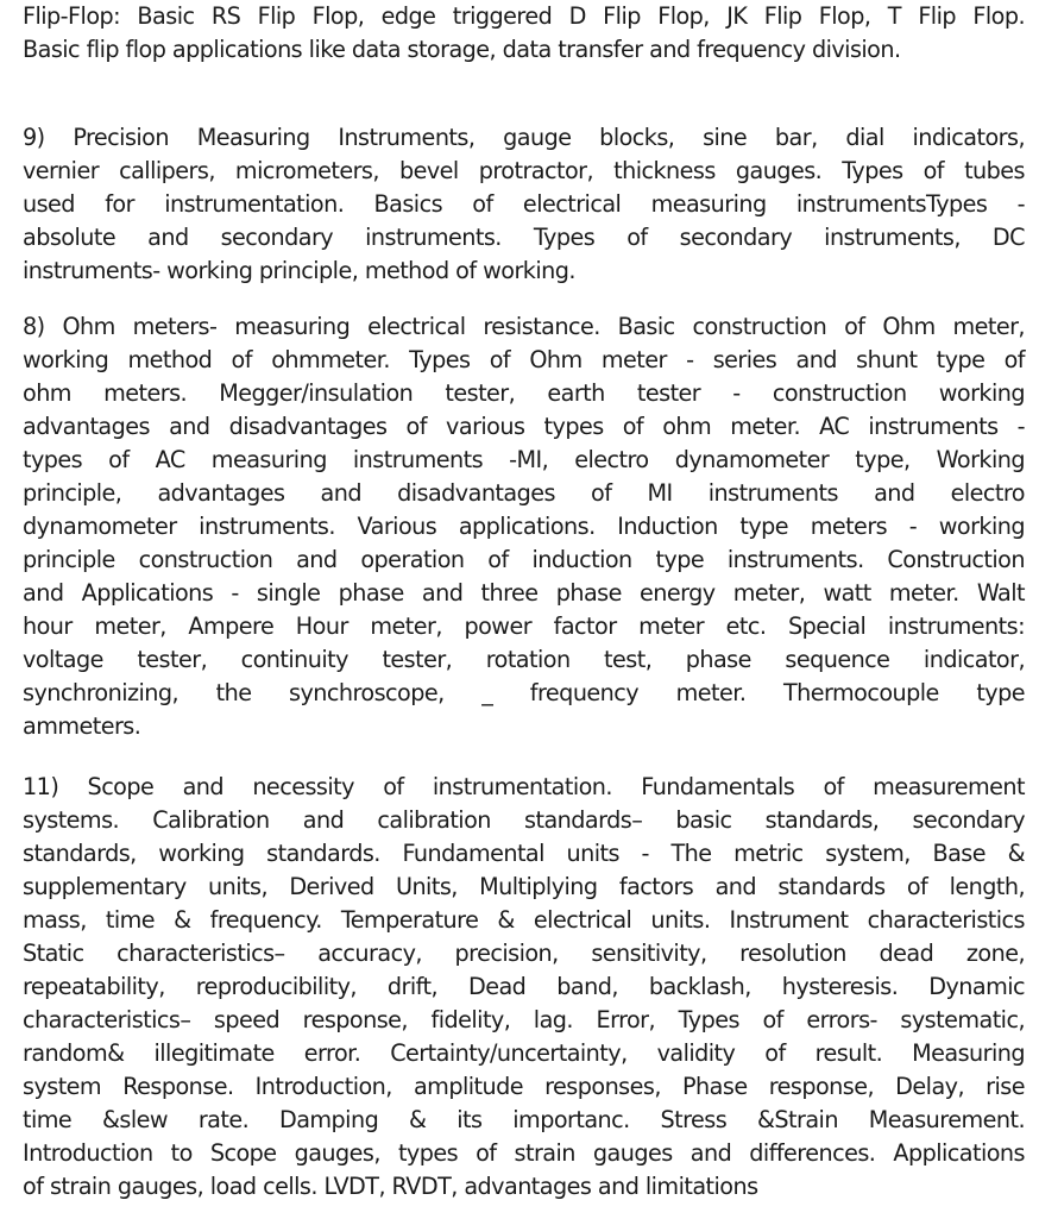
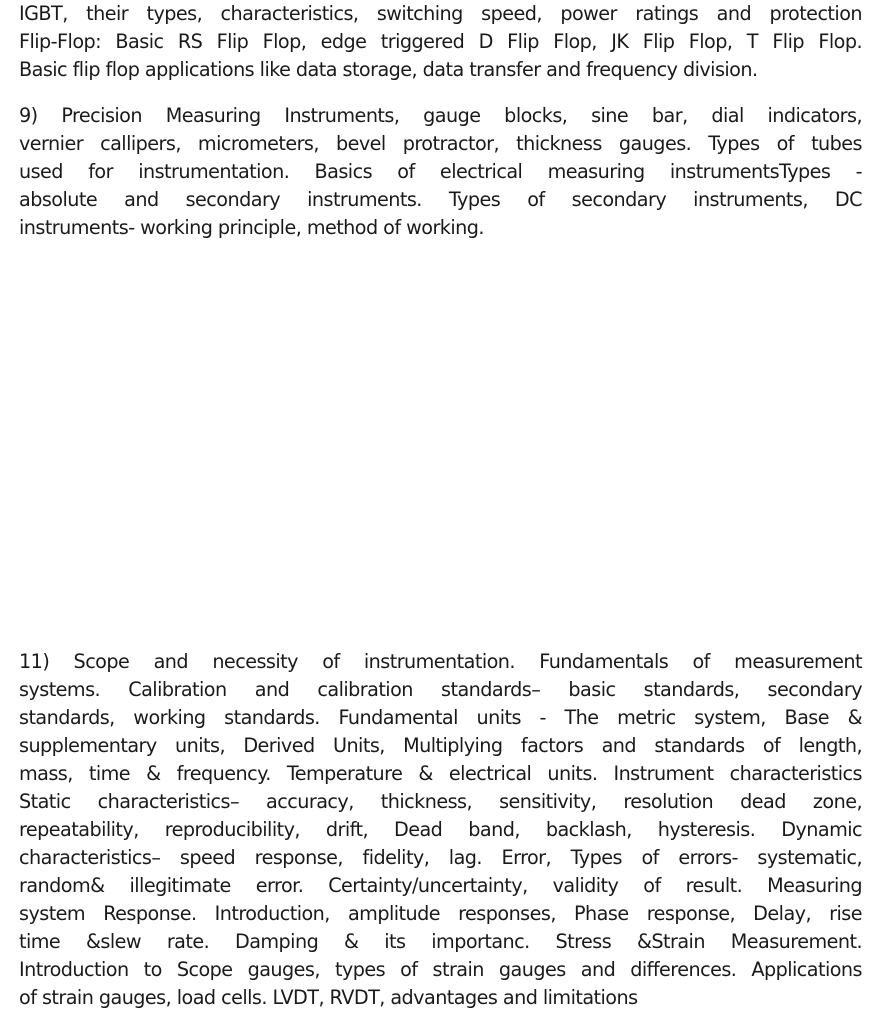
+ IGBT, their types, characteristics, switching speed, power ratings and protection
  Flip-Flop: Basic RS Flip Flop, edge triggered D Flip Flop, JK Flip Flop, T Flip Flop.
  Basic flip flop applications like data storage, data transfer and frequency division.
  9) Precision Measuring Instruments, gauge blocks, sine bar, dial indicators,
  vernier callipers, micrometers, bevel protractor, thickness gauges. Types of tubes
  used for instrumentation. Basics of electrical measuring instrumentsTypes -
  absolute and secondary instruments. Types of secondary instruments, DC
  instruments- working principle, method of working.
- 8) Ohm meters- measuring electrical resistance. Basic construction of Ohm meter,
- working method of ohmmeter. Types of Ohm meter - series and shunt type of
- ohm meters. Megger/insulation tester, earth tester - construction working
- advantages and disadvantages of various types of ohm meter. AC instruments -
- types of AC measuring instruments -MI, electro dynamometer type, Working
- principle, advantages and disadvantages of MI instruments and electro
- dynamometer instruments. Various applications. Induction type meters - working
- principle construction and operation of induction type instruments. Construction
- and Applications - single phase and three phase energy meter, watt meter. Walt
- hour meter, Ampere Hour meter, power factor meter etc. Special instruments:
- voltage tester, continuity tester, rotation test, phase sequence indicator,
- synchronizing, the synchroscope, _ frequency meter. Thermocouple type
- ammeters.
  11) Scope and necessity of instrumentation. Fundamentals of measurement
  systems. Calibration and calibration standards– basic standards, secondary
  standards, working standards. Fundamental units - The metric system, Base &
  supplementary units, Derived Units, Multiplying factors and standards of length,
  mass, time & frequency. Temperature & electrical units. Instrument characteristics
- Static characteristics– accuracy, precision, sensitivity, resolution dead zone,
+ Static characteristics– accuracy, thickness, sensitivity, resolution dead zone,
  repeatability, reproducibility, drift, Dead band, backlash, hysteresis. Dynamic
  characteristics– speed response, fidelity, lag. Error, Types of errors- systematic,
  random& illegitimate error. Certainty/uncertainty, validity of result. Measuring
  system Response. Introduction, amplitude responses, Phase response, Delay, rise
  time &slew rate. Damping & its importanc. Stress &Strain Measurement.
  Introduction to Scope gauges, types of strain gauges and differences. Applications
  of strain gauges, load cells. LVDT, RVDT, advantages and limitations
